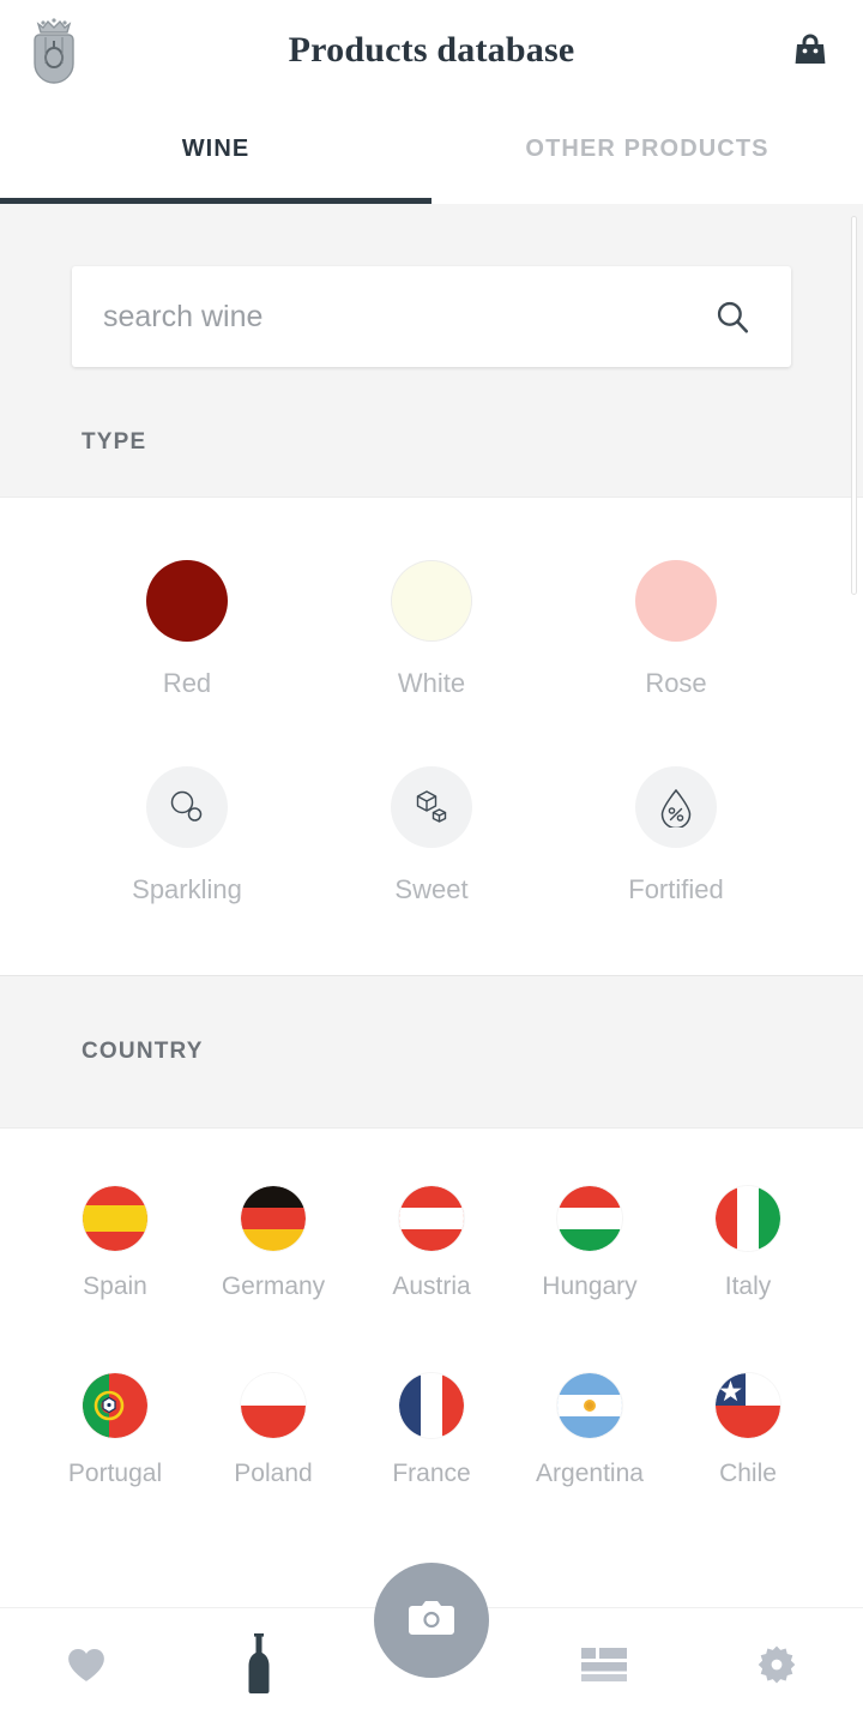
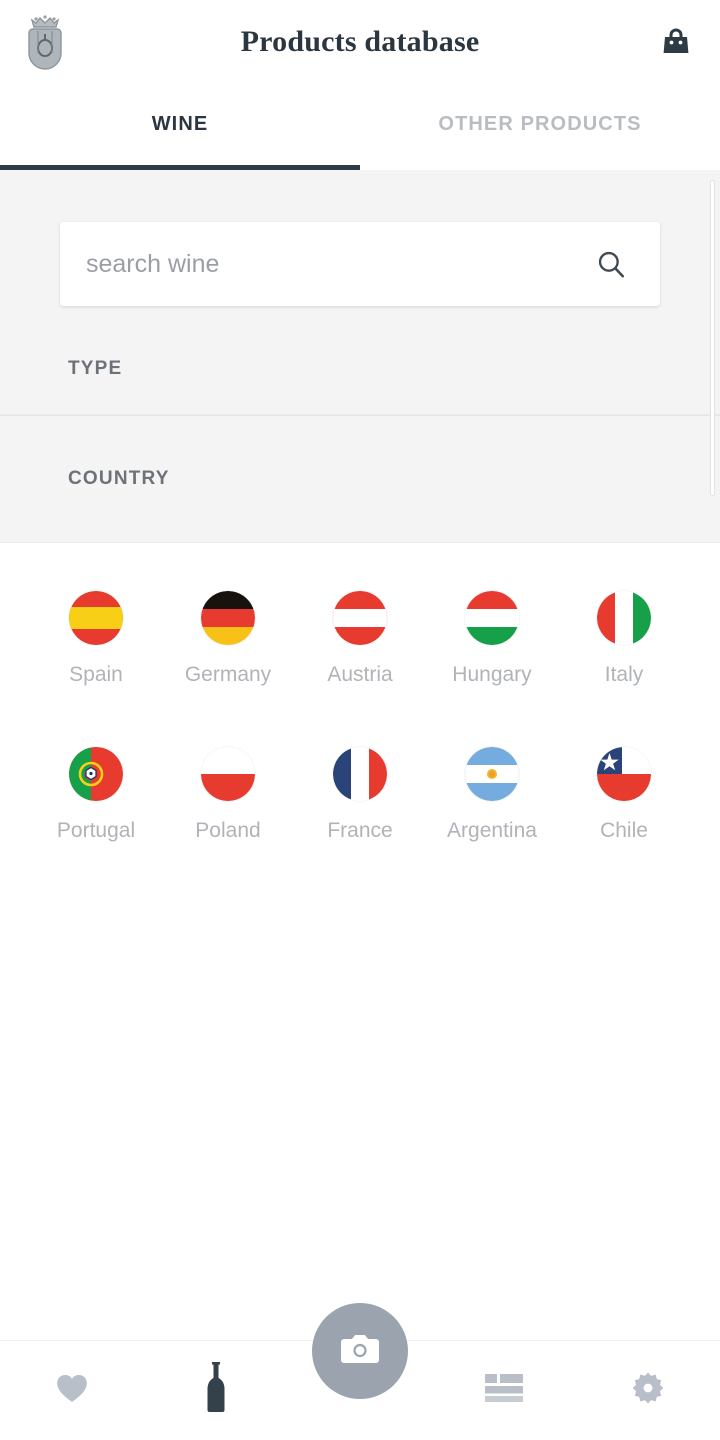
  Products database
  WINE
  OTHER PRODUCTS
  search wine
  TYPE
- Red
- White
- Rose
- Sparkling
- Sweet
- Fortified
  COUNTRY
  Spain
  Germany
  Austria
  Hungary
  Italy
  Portugal
  Poland
  France
  Argentina
  Chile
